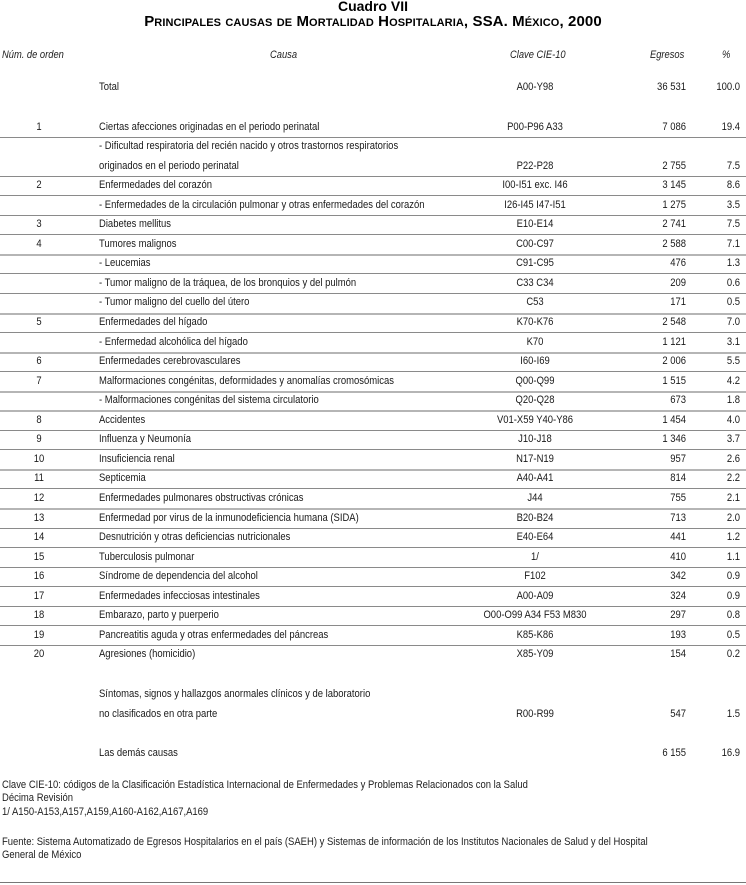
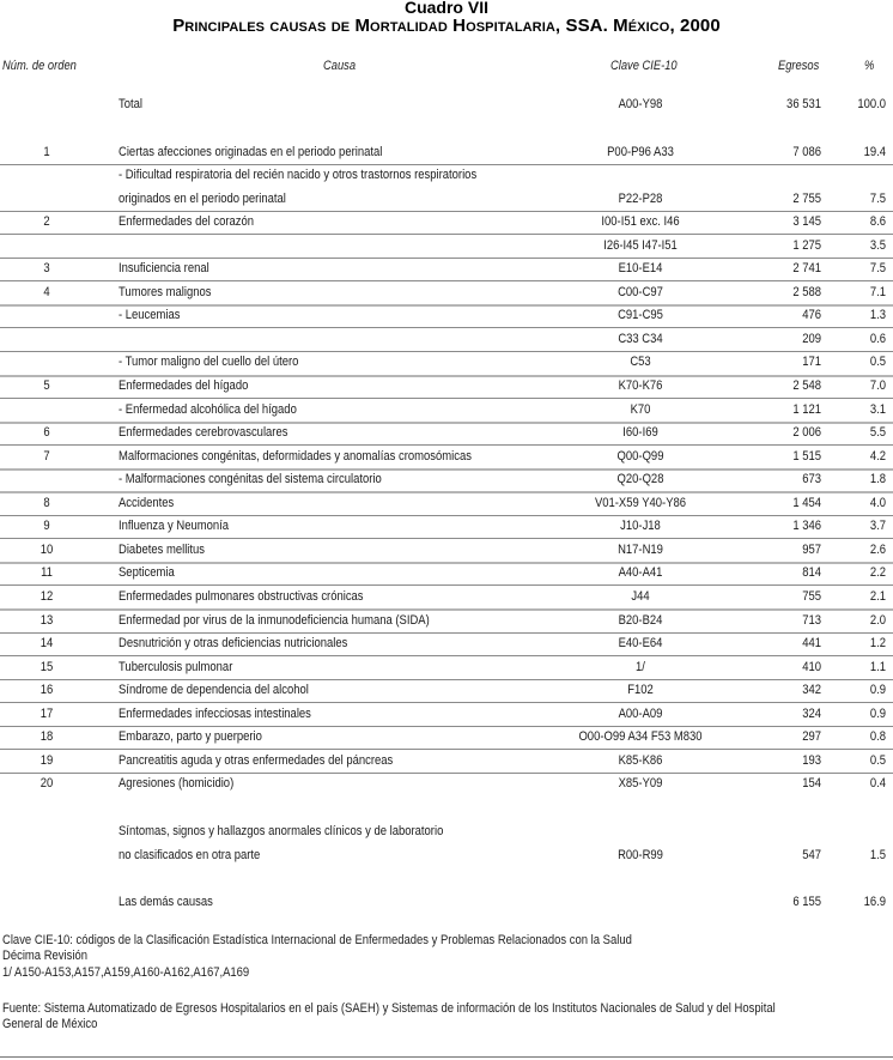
  Cuadro VII
  Principales causas de Mortalidad Hospitalaria, SSA. México, 2000
  Núm. de orden
  Causa
  Clave CIE-10
  Egresos
  %
  Total
  A00-Y98
  36 531
  100.0
  1
  Ciertas afecciones originadas en el periodo perinatal
  P00-P96 A33
  7 086
  19.4
  - Dificultad respiratoria del recién nacido y otros trastornos respiratorios
  originados en el periodo perinatal
  P22-P28
  2 755
  7.5
  2
  Enfermedades del corazón
  I00-I51 exc. I46
  3 145
  8.6
- - Enfermedades de la circulación pulmonar y otras enfermedades del corazón
  I26-I45 I47-I51
  1 275
  3.5
  3
- Diabetes mellitus
+ Insuficiencia renal
  E10-E14
  2 741
  7.5
  4
  Tumores malignos
  C00-C97
  2 588
  7.1
  - Leucemias
  C91-C95
  476
  1.3
- - Tumor maligno de la tráquea, de los bronquios y del pulmón
  C33 C34
  209
  0.6
  - Tumor maligno del cuello del útero
  C53
  171
  0.5
  5
  Enfermedades del hígado
  K70-K76
  2 548
  7.0
  - Enfermedad alcohólica del hígado
  K70
  1 121
  3.1
  6
  Enfermedades cerebrovasculares
  I60-I69
  2 006
  5.5
  7
  Malformaciones congénitas, deformidades y anomalías cromosómicas
  Q00-Q99
  1 515
  4.2
  - Malformaciones congénitas del sistema circulatorio
  Q20-Q28
  673
  1.8
  8
  Accidentes
  V01-X59 Y40-Y86
  1 454
  4.0
  9
  Influenza y Neumonía
  J10-J18
  1 346
  3.7
  10
- Insuficiencia renal
+ Diabetes mellitus
  N17-N19
  957
  2.6
  11
  Septicemia
  A40-A41
  814
  2.2
  12
  Enfermedades pulmonares obstructivas crónicas
  J44
  755
  2.1
  13
  Enfermedad por virus de la inmunodeficiencia humana (SIDA)
  B20-B24
  713
  2.0
  14
  Desnutrición y otras deficiencias nutricionales
  E40-E64
  441
  1.2
  15
  Tuberculosis pulmonar
  1/
  410
  1.1
  16
  Síndrome de dependencia del alcohol
  F102
  342
  0.9
  17
  Enfermedades infecciosas intestinales
  A00-A09
  324
  0.9
  18
  Embarazo, parto y puerperio
  O00-O99 A34 F53 M830
  297
  0.8
  19
  Pancreatitis aguda y otras enfermedades del páncreas
  K85-K86
  193
  0.5
  20
  Agresiones (homicidio)
  X85-Y09
  154
- 0.2
+ 0.4
  Síntomas, signos y hallazgos anormales clínicos y de laboratorio
  no clasificados en otra parte
  R00-R99
  547
  1.5
  Las demás causas
  6 155
  16.9
  Clave CIE-10: códigos de la Clasificación Estadística Internacional de Enfermedades y Problemas Relacionados con la Salud
  Décima Revisión
  1/ A150-A153,A157,A159,A160-A162,A167,A169
  Fuente: Sistema Automatizado de Egresos Hospitalarios en el país (SAEH) y Sistemas de información de los Institutos Nacionales de Salud y del Hospital
  General de México
